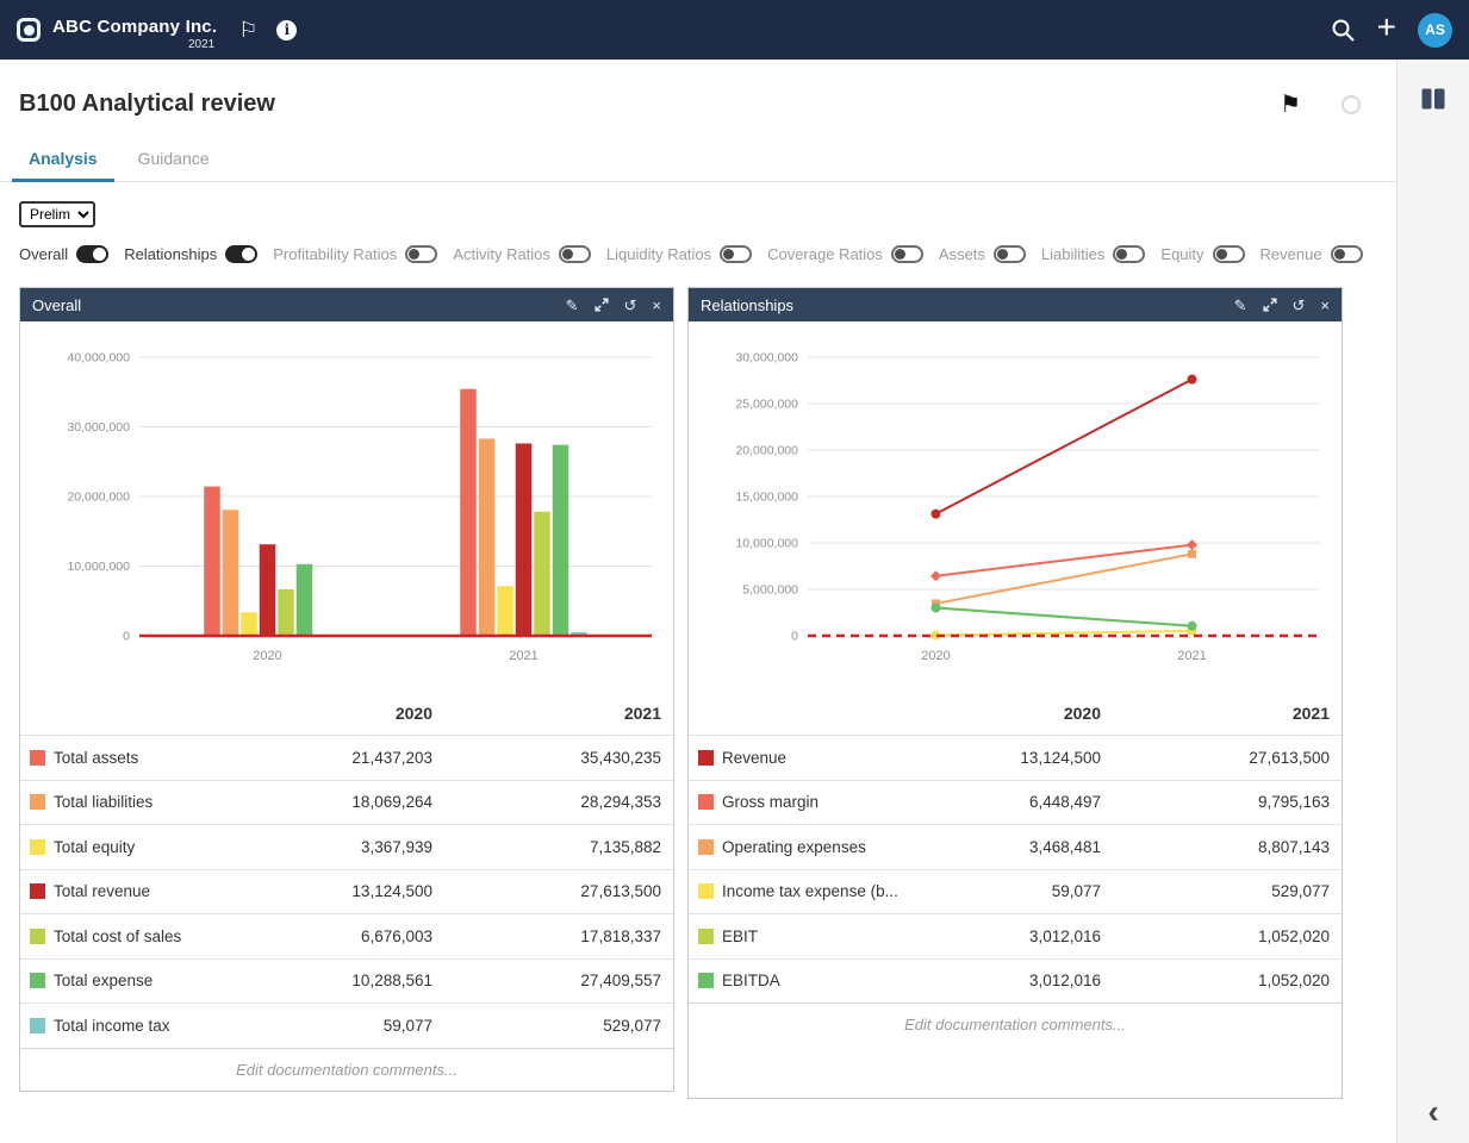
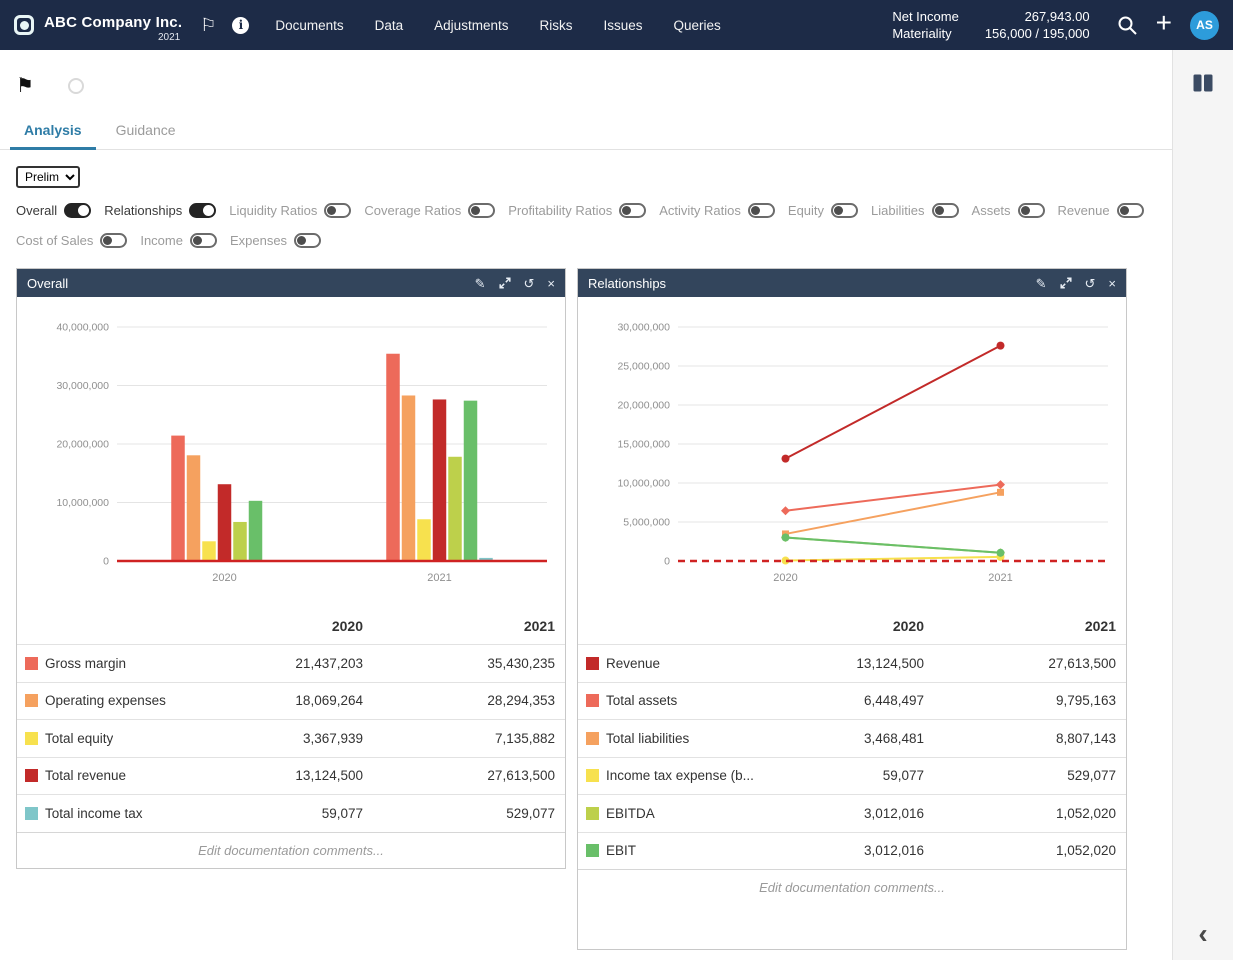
  ABC Company Inc.
  2021
  ⚐
  i
+ Documents
+ Data
+ Adjustments
+ Risks
+ Issues
+ Queries
+ Net Income
+ 267,943.00
+ Materiality
+ 156,000 / 195,000
  +
  AS
- B100 Analytical review
  ⚑
  Analysis
  Guidance
  Prelim
  Overall
  Relationships
- Profitability Ratios
+ Liquidity Ratios
- Activity Ratios
+ Coverage Ratios
- Liquidity Ratios
+ Profitability Ratios
- Coverage Ratios
+ Activity Ratios
- Assets
+ Equity
  Liabilities
- Equity
+ Assets
  Revenue
+ Cost of Sales
+ Income
+ Expenses
  Overall
  ✎
  ↺
  ×
  0
  10,000,000
  20,000,000
  30,000,000
  40,000,000
  2020
  2021
  2020
  2021
- Total assets
+ Gross margin
  21,437,203
  35,430,235
- Total liabilities
+ Operating expenses
  18,069,264
  28,294,353
  Total equity
  3,367,939
  7,135,882
  Total revenue
  13,124,500
  27,613,500
- Total cost of sales
- 6,676,003
- 17,818,337
- Total expense
- 10,288,561
- 27,409,557
  Total income tax
  59,077
  529,077
  Edit documentation comments...
  Relationships
  ✎
  ↺
  ×
  0
  5,000,000
  10,000,000
  15,000,000
  20,000,000
  25,000,000
  30,000,000
  2020
  2021
  2020
  2021
  Revenue
  13,124,500
  27,613,500
- Gross margin
+ Total assets
  6,448,497
  9,795,163
- Operating expenses
+ Total liabilities
  3,468,481
  8,807,143
  Income tax expense (b...
  59,077
  529,077
- EBIT
+ EBITDA
  3,012,016
  1,052,020
- EBITDA
+ EBIT
  3,012,016
  1,052,020
  Edit documentation comments...
  ‹
